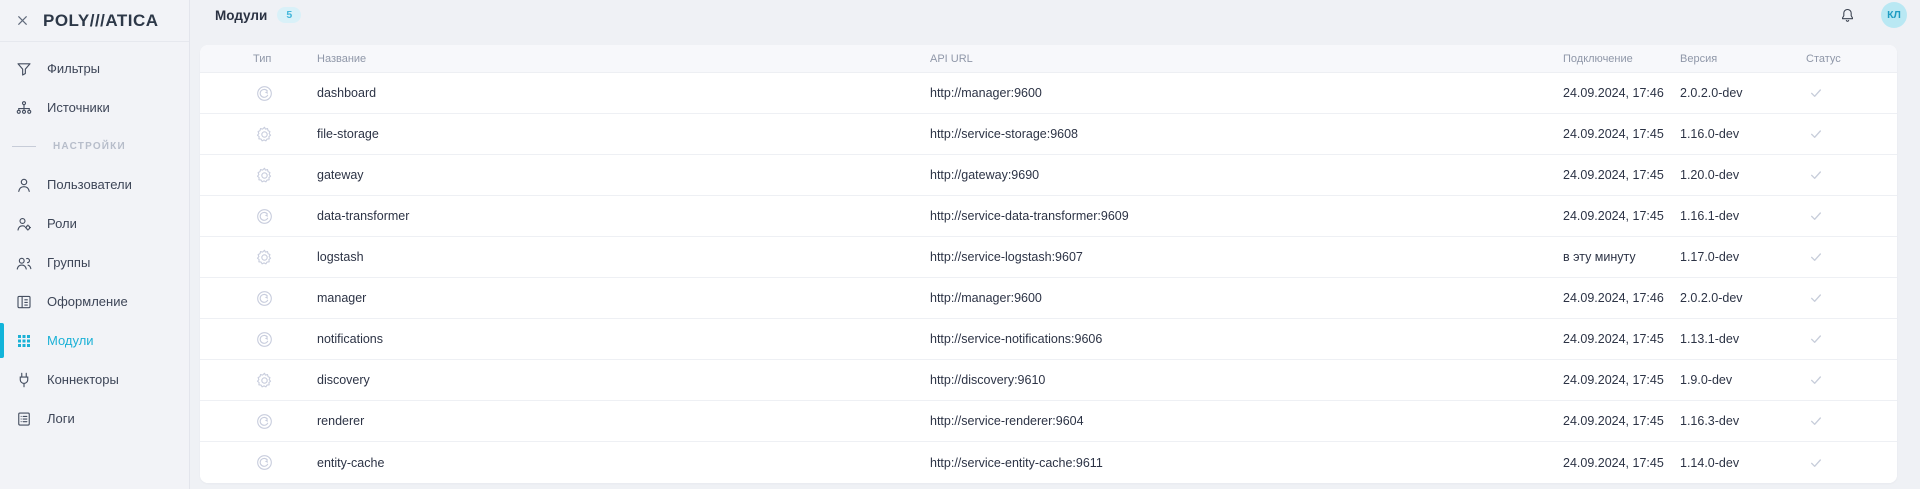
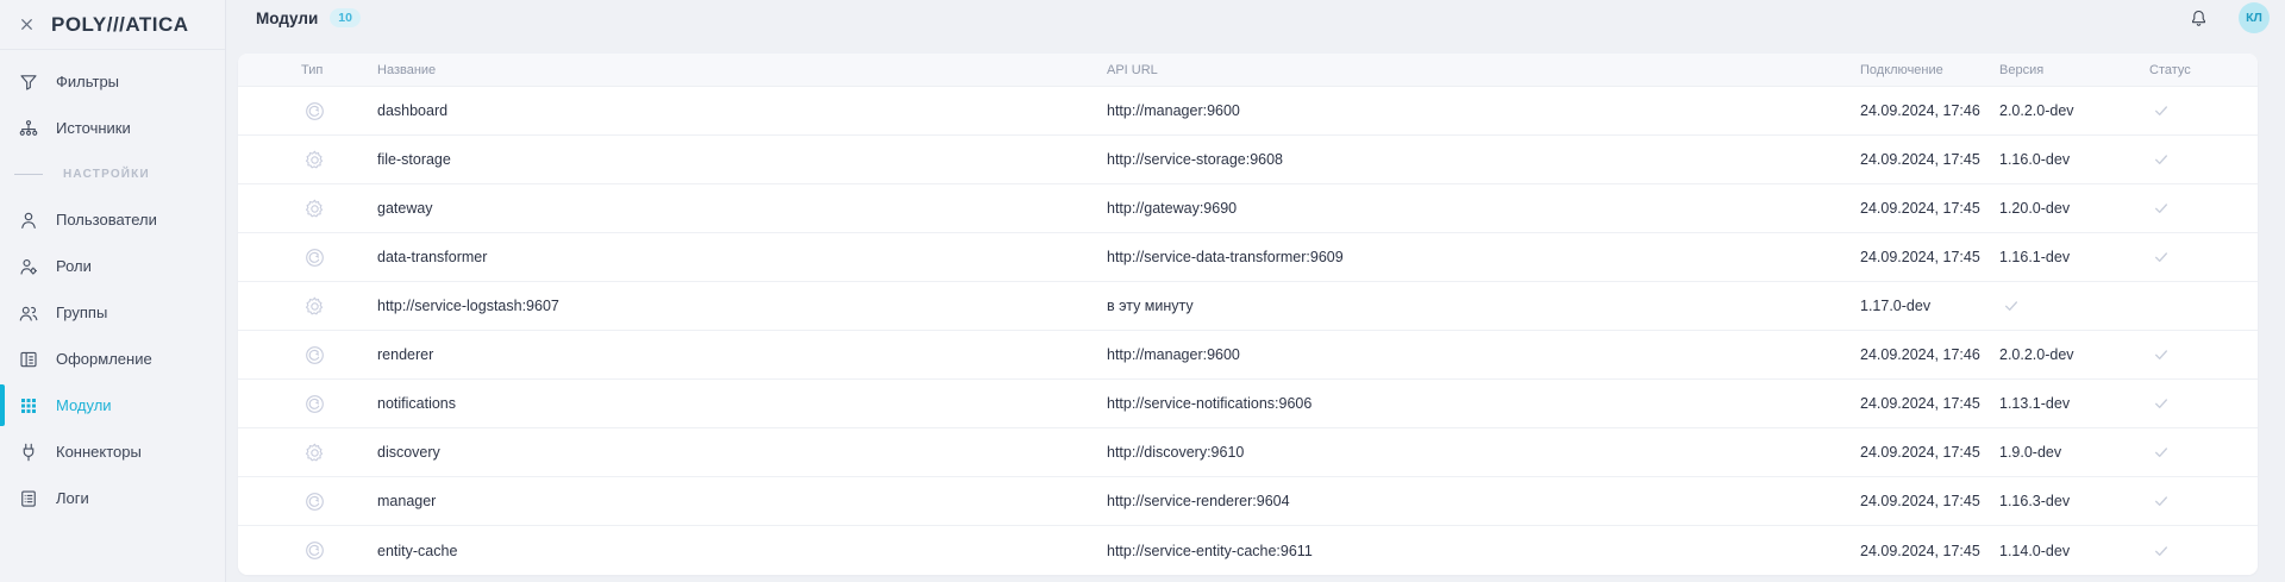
  POLY///ATICA
  Фильтры
  Источники
  НАСТРОЙКИ
  Пользователи
  Роли
  Группы
  Оформление
  Модули
  Коннекторы
  Логи
  Модули
- 5
+ 10
  КЛ
  Тип
  Название
  API URL
  Подключение
  Версия
  Статус
  dashboard
  http://manager:9600
  24.09.2024, 17:46
  2.0.2.0-dev
  file-storage
  http://service-storage:9608
  24.09.2024, 17:45
  1.16.0-dev
  gateway
  http://gateway:9690
  24.09.2024, 17:45
  1.20.0-dev
  data-transformer
  http://service-data-transformer:9609
  24.09.2024, 17:45
  1.16.1-dev
- logstash
  http://service-logstash:9607
  в эту минуту
  1.17.0-dev
- manager
+ renderer
  http://manager:9600
  24.09.2024, 17:46
  2.0.2.0-dev
  notifications
  http://service-notifications:9606
  24.09.2024, 17:45
  1.13.1-dev
  discovery
  http://discovery:9610
  24.09.2024, 17:45
  1.9.0-dev
- renderer
+ manager
  http://service-renderer:9604
  24.09.2024, 17:45
  1.16.3-dev
  entity-cache
  http://service-entity-cache:9611
  24.09.2024, 17:45
  1.14.0-dev
